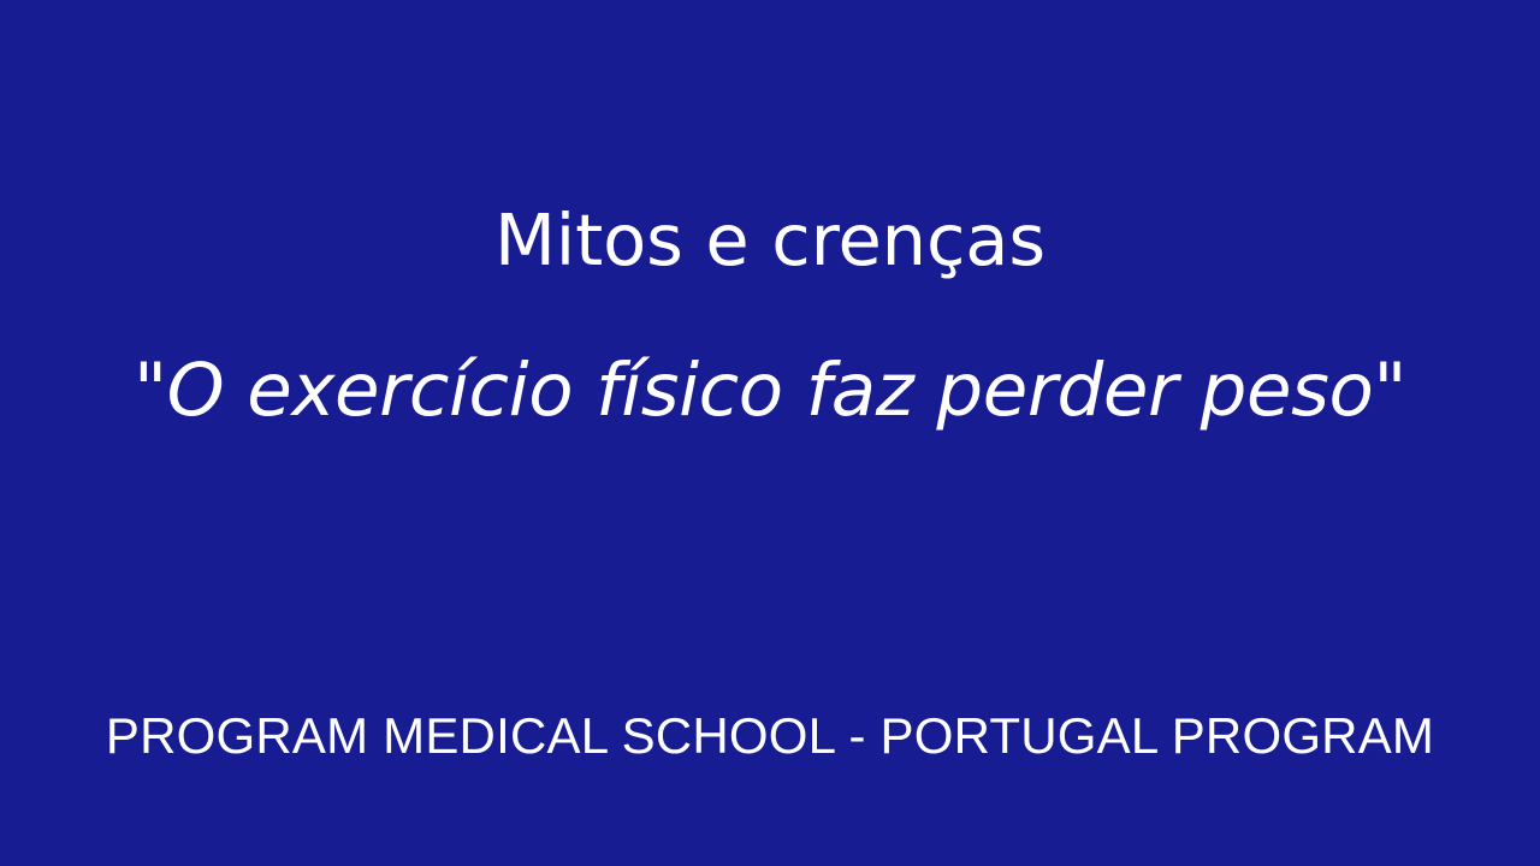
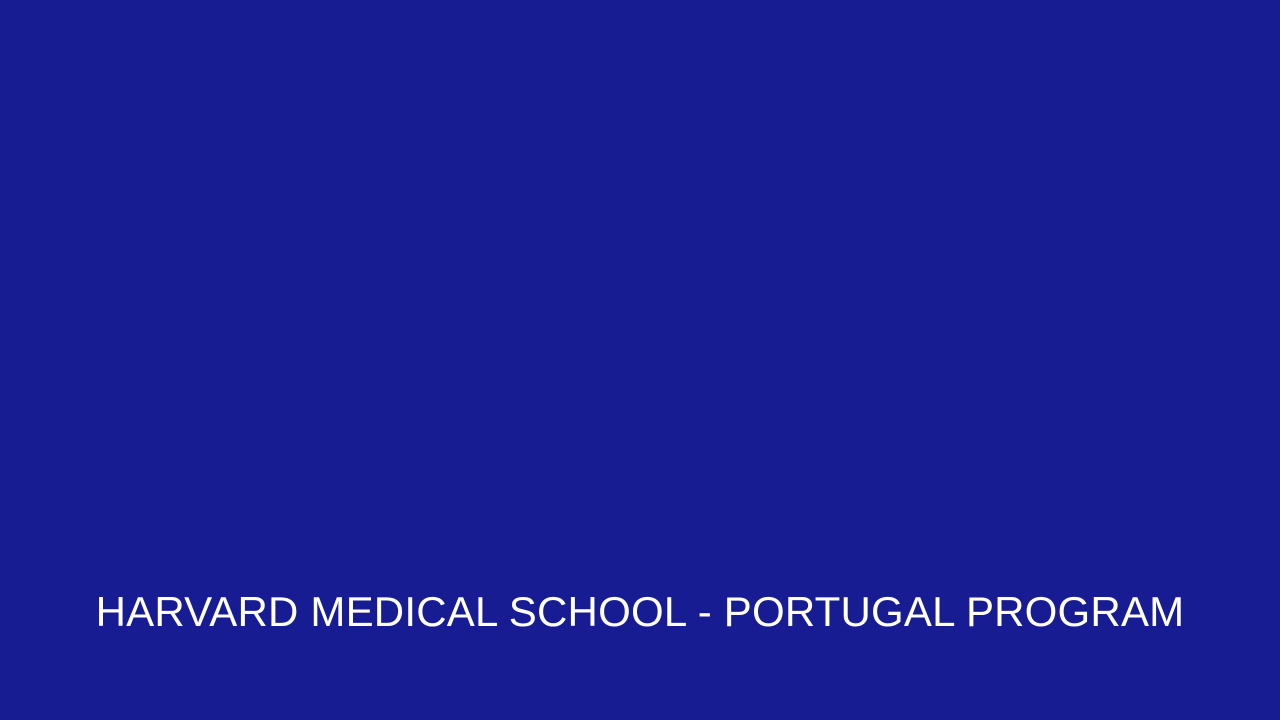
- Mitos e crenças
- "O exercício físico faz perder peso"
- PROGRAM MEDICAL SCHOOL - PORTUGAL PROGRAM
+ HARVARD MEDICAL SCHOOL - PORTUGAL PROGRAM
